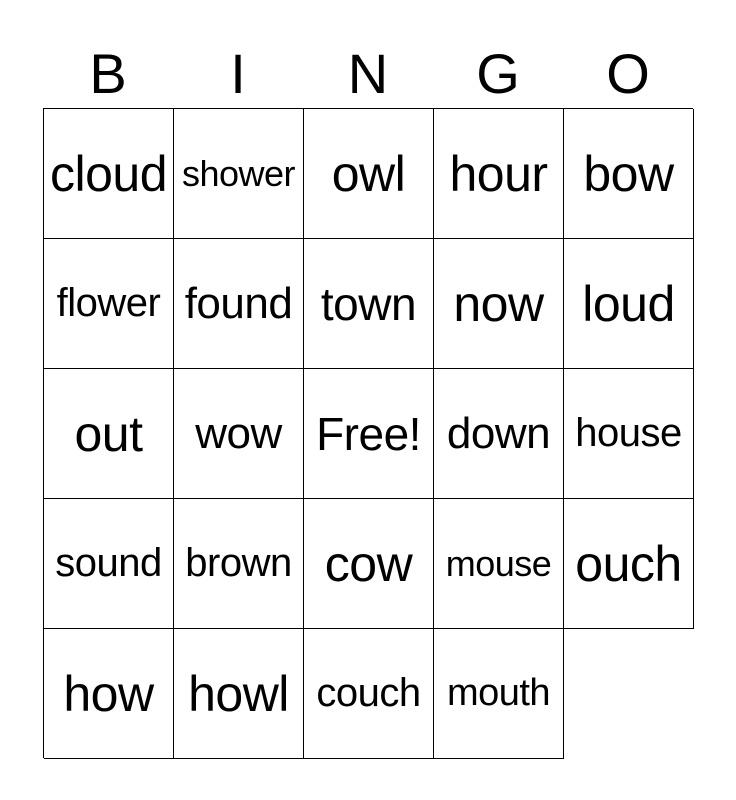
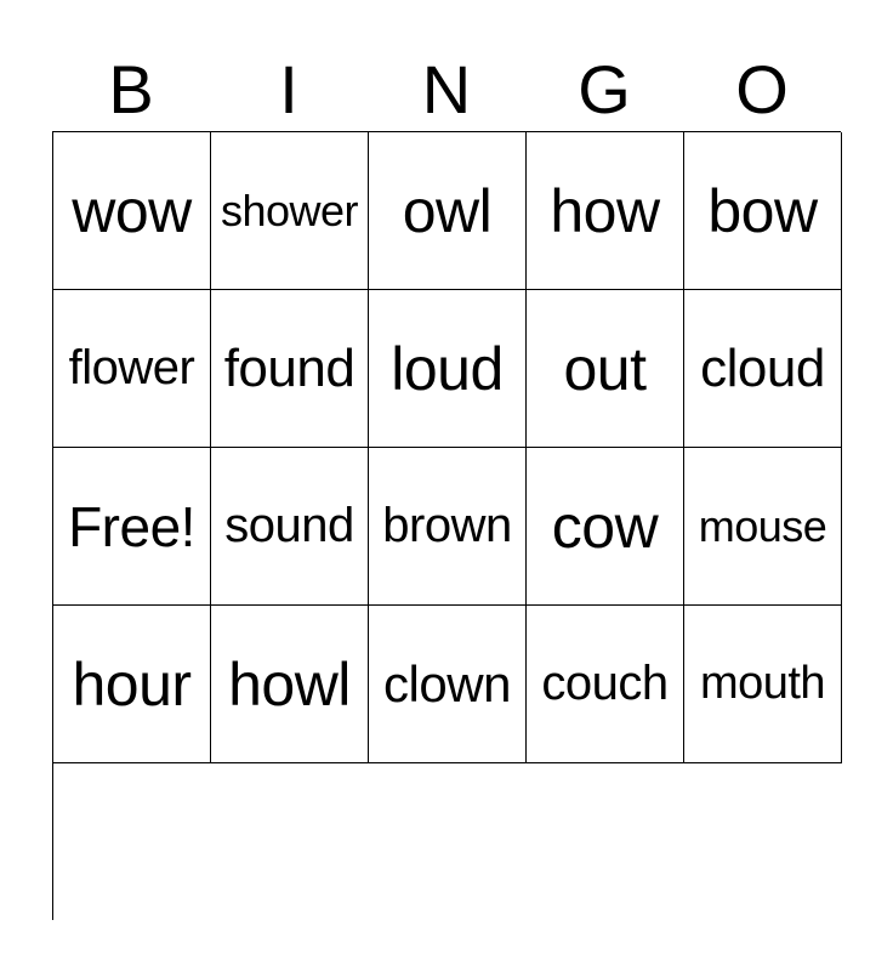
  B
  I
  N
  G
  O
- cloud
+ wow
  shower
  owl
- hour
+ how
  bow
  flower
  found
- town
- now
  loud
  out
- wow
+ cloud
  Free!
- down
- house
  sound
  brown
  cow
  mouse
- ouch
- how
+ hour
  howl
+ clown
  couch
  mouth
